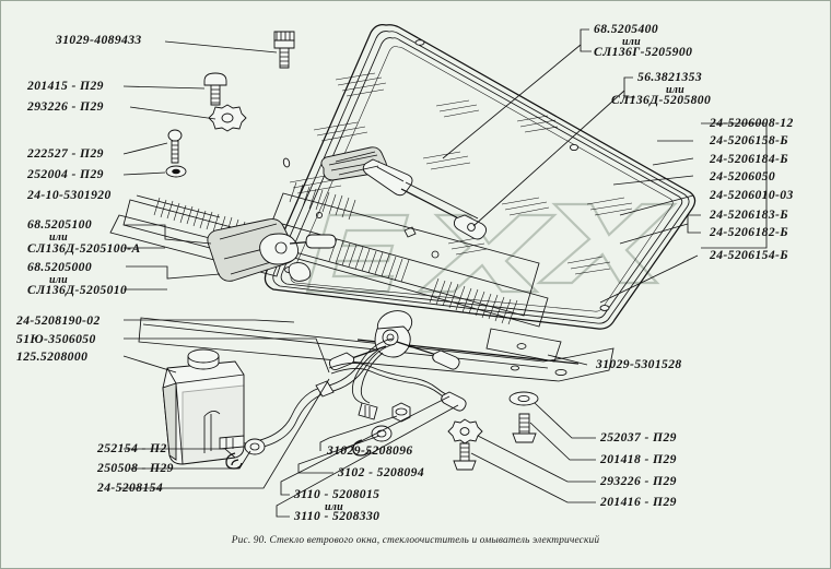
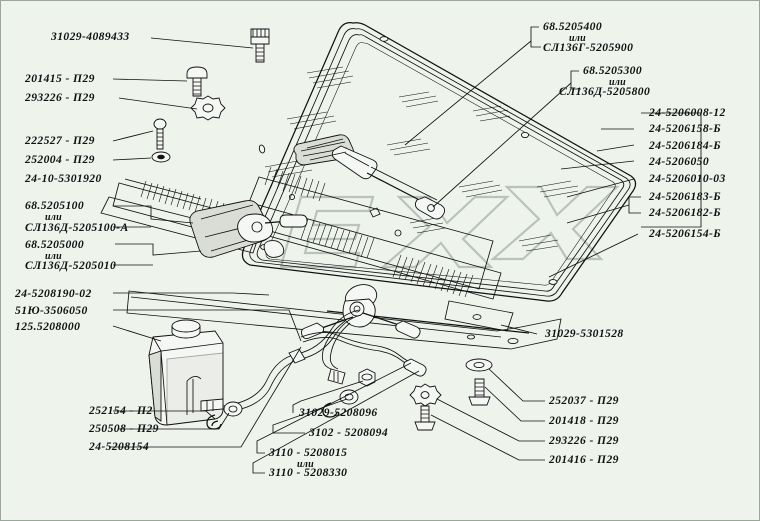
  31029-4089433
  201415 - П29
  293226 - П29
  222527 - П29
  252004 - П29
  24-10-5301920
  68.5205100
  или
  СЛ136Д-5205100-А
  68.5205000
  или
  СЛ136Д-5205010
  24-5208190-02
  51Ю-3506050
  125.5208000
  252154 - П2
  250508 - П29
  24-5208154
  31029-5208096
  3102 - 5208094
  3110 - 5208015
  или
  3110 - 5208330
  68.5205400
  или
  СЛ136Г-5205900
- 56.3821353
+ 68.5205300
  или
  СЛ136Д-5205800
  24-5206008-12
  24-5206158-Б
  24-5206184-Б
  24-5206050
  24-5206010-03
  24-5206183-Б
  24-5206182-Б
  24-5206154-Б
  31029-5301528
  252037 - П29
  201418 - П29
  293226 - П29
  201416 - П29
- Рис. 90. Стекло ветрового окна, стеклоочиститель и омыватель электрический
